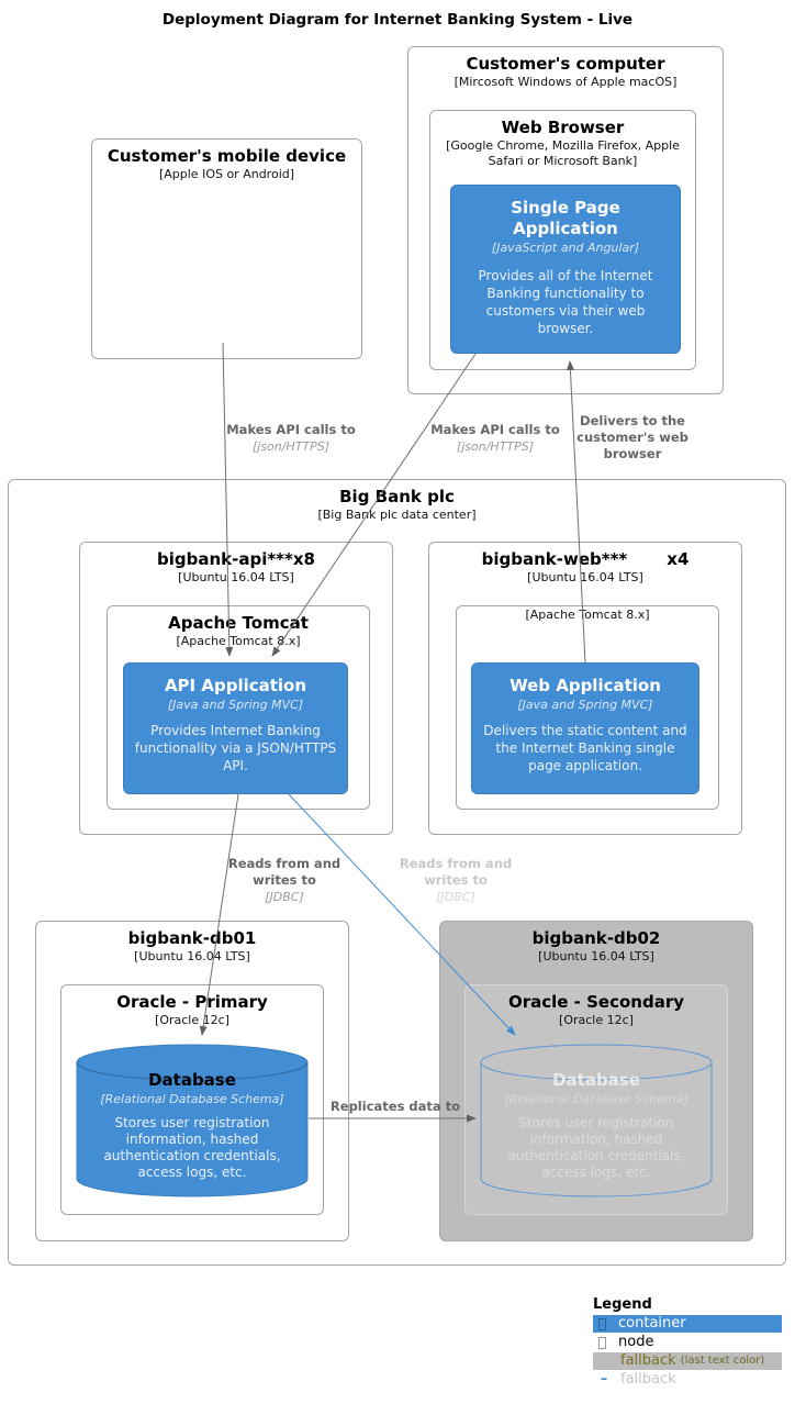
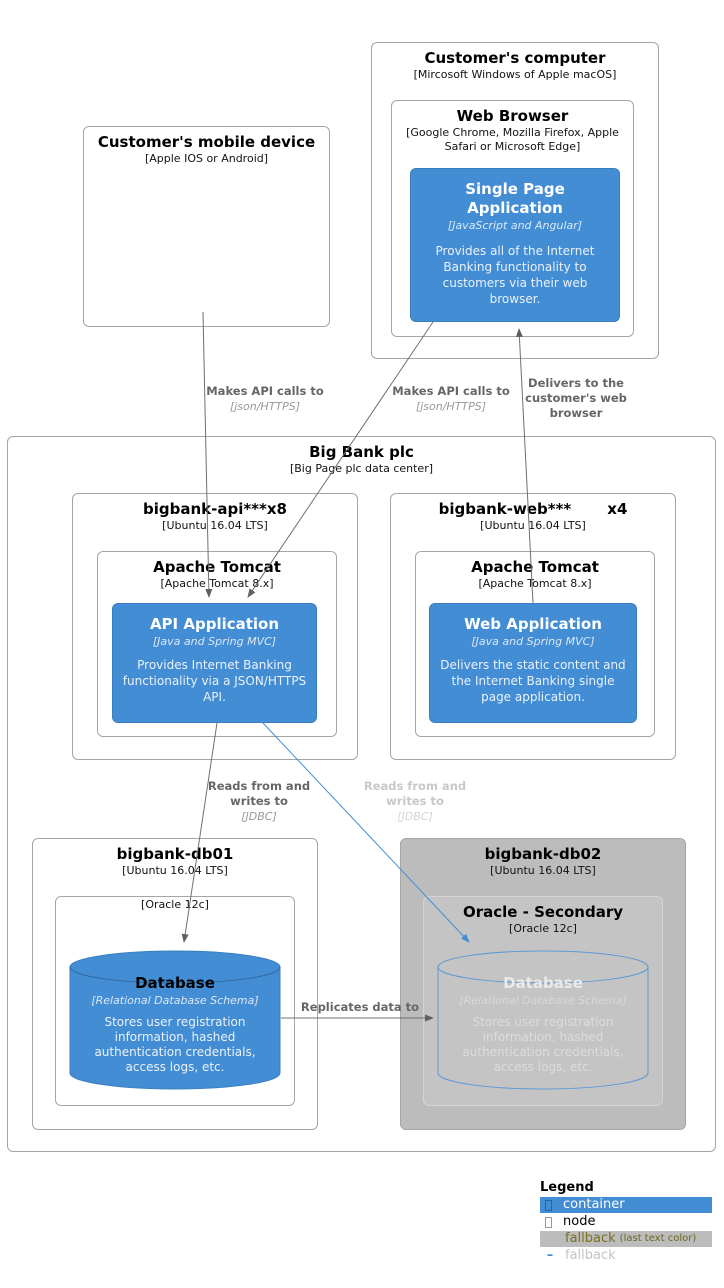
- Deployment Diagram for Internet Banking System - Live
  Customer's computer
  [Mircosoft Windows of Apple macOS]
  Web Browser
- [Google Chrome, Mozilla Firefox, Apple Safari or Microsoft Bank]
+ [Google Chrome, Mozilla Firefox, Apple Safari or Microsoft Edge]
  Single Page Application
  [JavaScript and Angular]
  Provides all of the Internet Banking functionality to customers via their web browser.
  Customer's mobile device
  [Apple IOS or Android]
  Big Bank plc
- [Big Bank plc data center]
+ [Big Page plc data center]
  bigbank-api***x8
  [Ubuntu 16.04 LTS]
  Apache Tomct
  [Apache Tomcat 8.x]
  API Application
  [Java and Spring MVC]
  Provides Internet Banking functionality via a JSON/HTTPS API.
  bigbank-web***
  x4
  [Ubuntu 16.04 LTS]
+ Apache Tomcat
  [Apache Tomcat 8.x]
  Web Application
  [Java and Spring MVC]
  Delivers the static content and the Internet Banking single page application.
  bigbank-db01
  [Ubuntu 16.04 LTS]
- Oracle - Primary
  [Oracle 12c]
  Database
  [Relational Database Schema]
  Stores user registration information, hashed authentication credentials, access logs, etc.
  bigbank-db02
  [Ubuntu 16.04 LTS]
  Oracle - Secondary
  [Oracle 12c]
  Database
  Stores user registration information, hashed authentication credentials, access logs, etc.
  Makes API calls to
  [json/HTTPS]
  Makes API calls to
  [json/HTTPS]
  Delivers to the customer's web browser
  Reads from and writes to
  [JDBC]
  Reads from and writes to
  [JDBC]
  Replicates data to
  Legend
  container
  node
  fallback
  (last text color)
  –
  fallback
